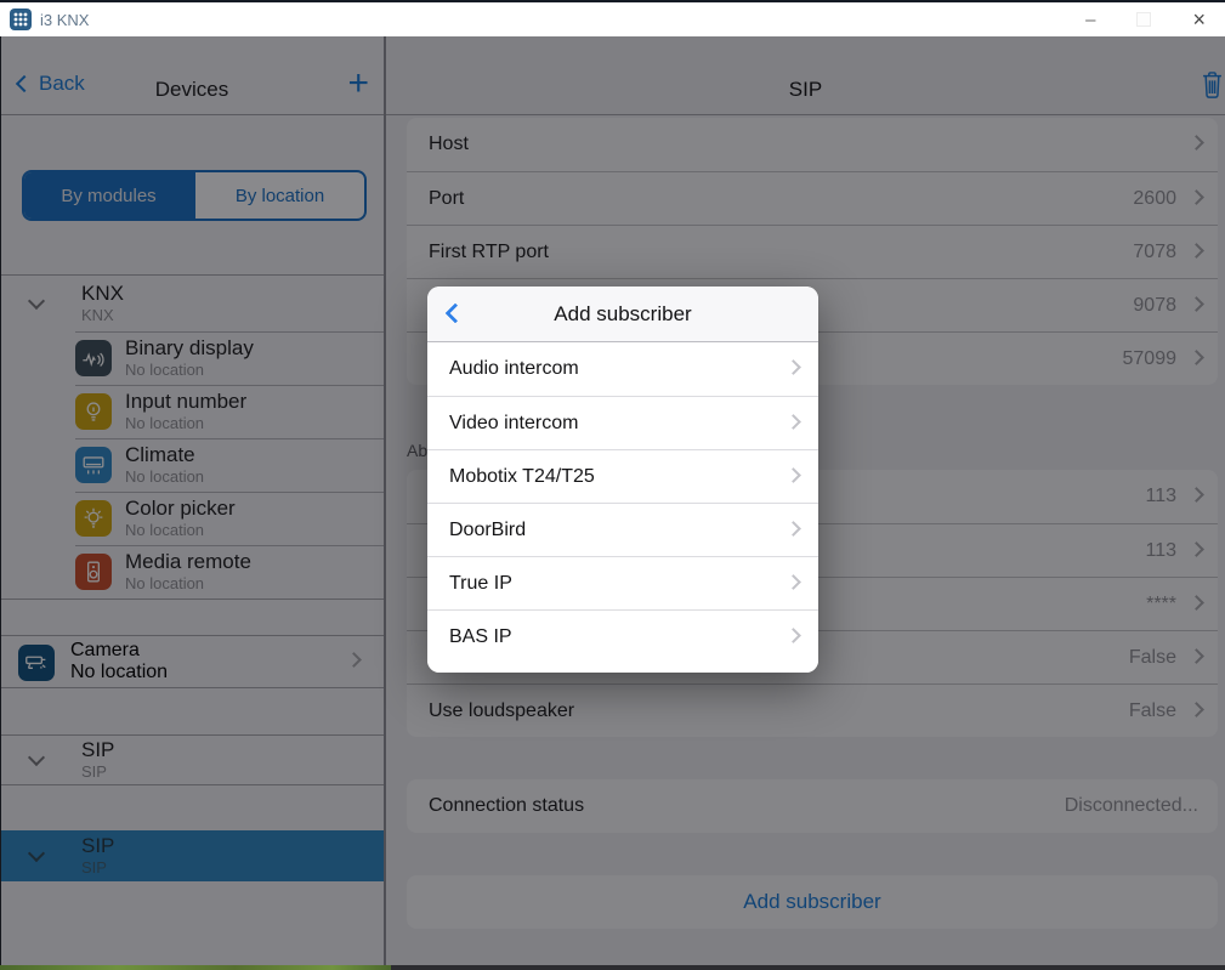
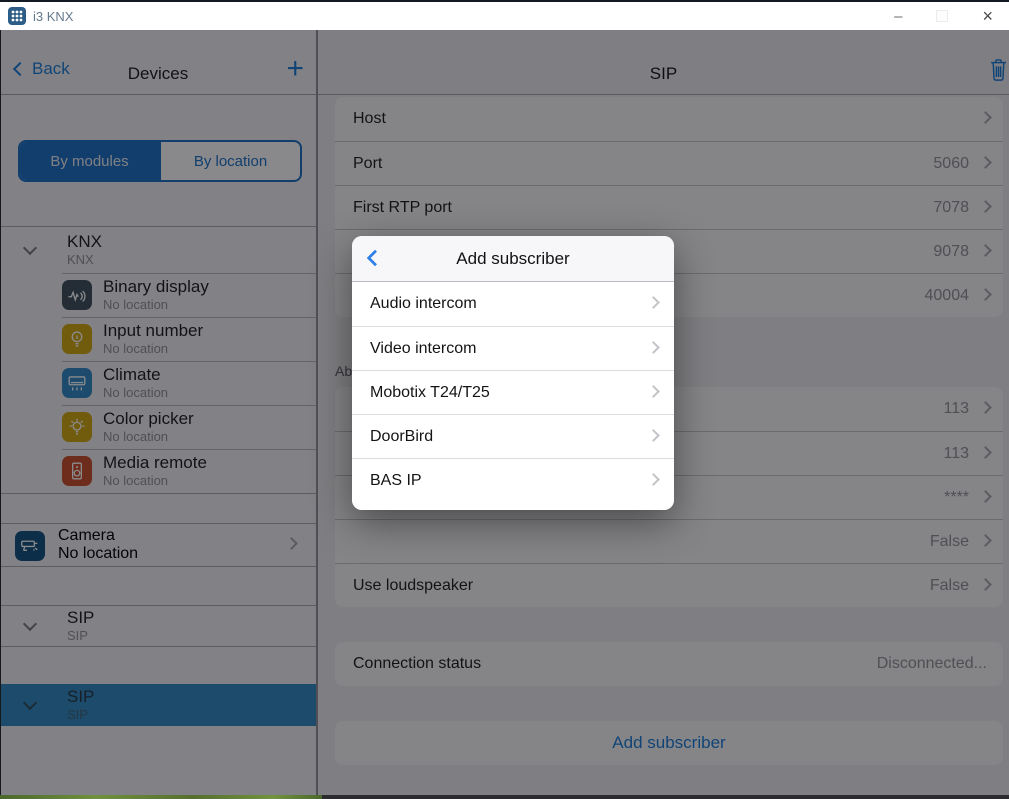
  i3 KNX
  –
  ×
  Back
  Devices
  +
  By modules
  By location
  KNX
  KNX
  Binary display
  No location
  Input number
  No location
  Climate
  No location
  Color picker
  No location
  Media remote
  No location
  Camera
  No location
  SIP
  SIP
  SIP
  SIP
  SIP
  Host
  Port
- 2600
+ 5060
  First RTP port
  7078
  9078
- 57099
+ 40004
  Ab
  113
  113
  ****
  False
  Use loudspeaker
  False
  Connection status
  Disconnected...
  Add subscriber
  Add subscriber
  Audio intercom
  Video intercom
  Mobotix T24/T25
  DoorBird
- True IP
  BAS IP
